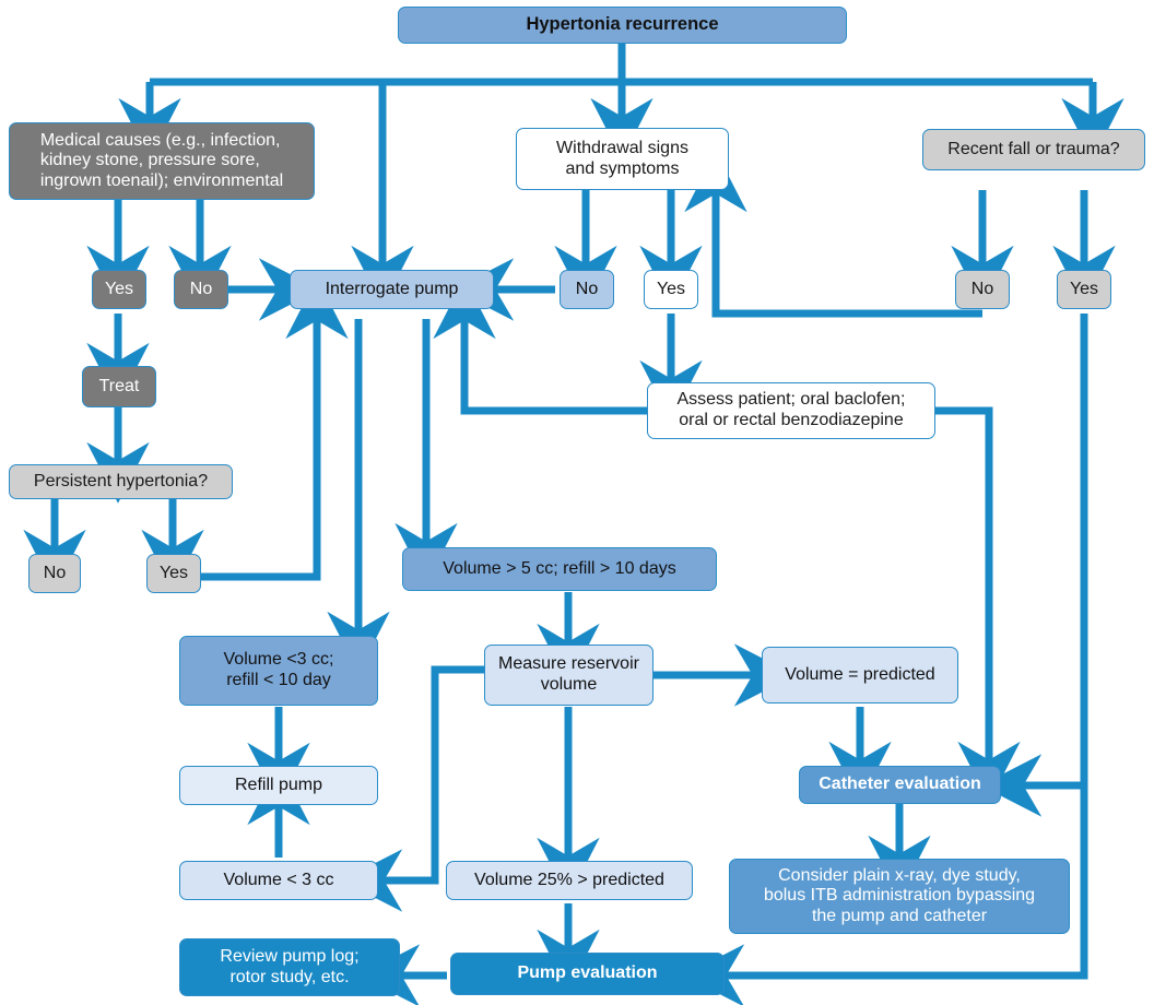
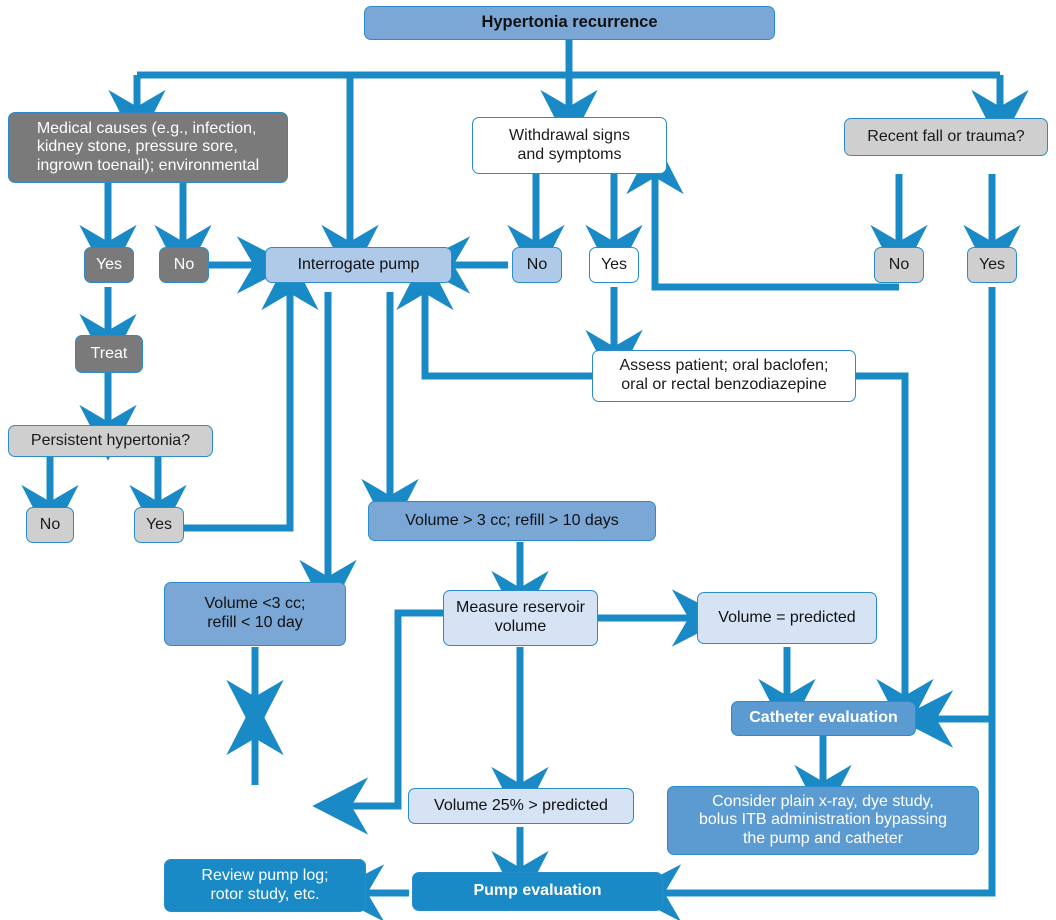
  Hypertonia recurrence
  Medical causes (e.g., infection,
  kidney stone, pressure sore,
  ingrown toenail); environmental
  Withdrawal signs
  and symptoms
  Recent fall or trauma?
  Yes
  No
  Interrogate pump
  No
  Yes
  No
  Yes
  Treat
  Persistent hypertonia?
  No
  Yes
  Assess patient; oral baclofen;
  oral or rectal benzodiazepine
- Volume > 5 cc; refill > 10 days
+ Volume > 3 cc; refill > 10 days
  Volume <3 cc;
  refill < 10 day
  Measure reservoir
  volume
  Volume = predicted
- Refill pump
  Catheter evaluation
- Volume < 3 cc
  Volume 25% > predicted
  Consider plain x-ray, dye study,
  bolus ITB administration bypassing
  the pump and catheter
  Review pump log;
  rotor study, etc.
  Pump evaluation
